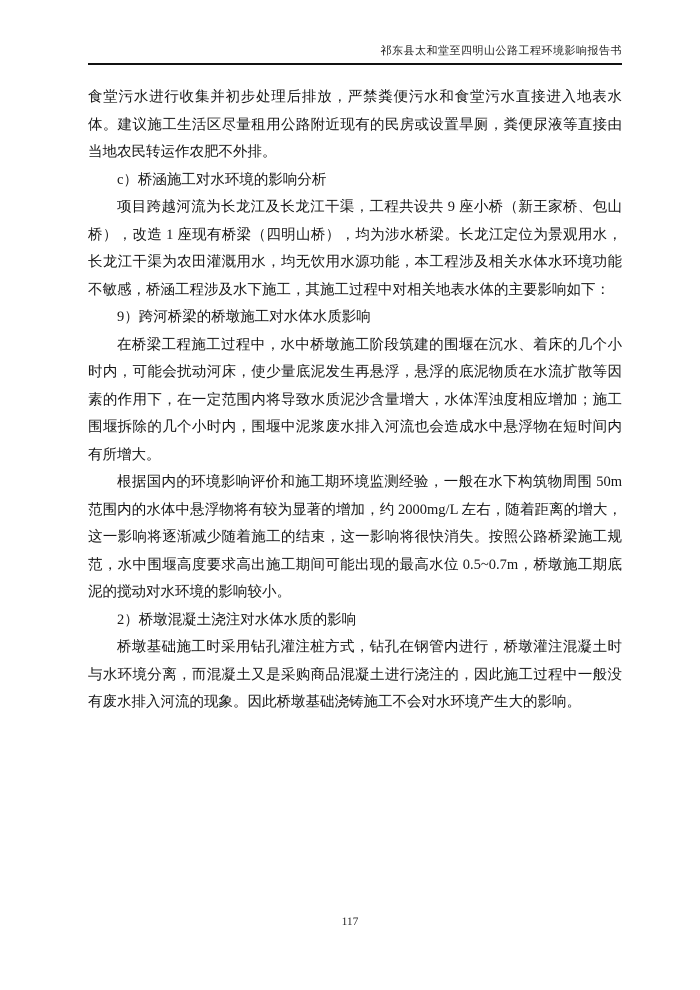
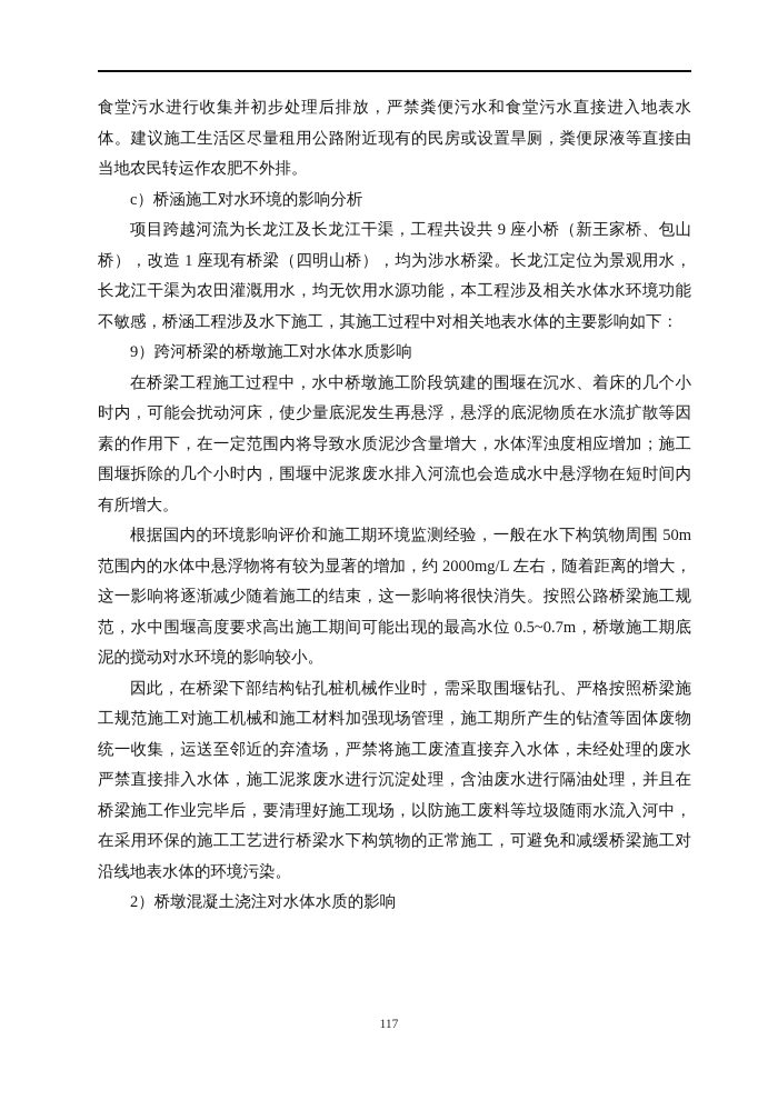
- 祁东县太和堂至四明山公路工程环境影响报告书
  食堂污水进行收集并初步处理后排放，严禁粪便污水和食堂污水直接进入地表水体。建议施工生活区尽量租用公路附近现有的民房或设置旱厕，粪便尿液等直接由当地农民转运作农肥不外排。
  c）桥涵施工对水环境的影响分析
  项目跨越河流为长龙江及长龙江干渠，工程共设共 9 座小桥（新王家桥、包山桥），改造 1 座现有桥梁（四明山桥），均为涉水桥梁。长龙江定位为景观用水，长龙江干渠为农田灌溉用水，均无饮用水源功能，本工程涉及相关水体水环境功能不敏感，桥涵工程涉及水下施工，其施工过程中对相关地表水体的主要影响如下：
  9）跨河桥梁的桥墩施工对水体水质影响
  在桥梁工程施工过程中，水中桥墩施工阶段筑建的围堰在沉水、着床的几个小时内，可能会扰动河床，使少量底泥发生再悬浮，悬浮的底泥物质在水流扩散等因素的作用下，在一定范围内将导致水质泥沙含量增大，水体浑浊度相应增加；施工围堰拆除的几个小时内，围堰中泥浆废水排入河流也会造成水中悬浮物在短时间内有所增大。
  根据国内的环境影响评价和施工期环境监测经验，一般在水下构筑物周围 50m 范围内的水体中悬浮物将有较为显著的增加，约 2000mg/L 左右，随着距离的增大，这一影响将逐渐减少随着施工的结束，这一影响将很快消失。按照公路桥梁施工规范，水中围堰高度要求高出施工期间可能出现的最高水位 0.5~0.7m，桥墩施工期底泥的搅动对水环境的影响较小。
+ 因此，在桥梁下部结构钻孔桩机械作业时，需采取围堰钻孔、严格按照桥梁施工规范施工对施工机械和施工材料加强现场管理，施工期所产生的钻渣等固体废物统一收集，运送至邻近的弃渣场，严禁将施工废渣直接弃入水体，未经处理的废水严禁直接排入水体，施工泥浆废水进行沉淀处理，含油废水进行隔油处理，并且在桥梁施工作业完毕后，要清理好施工现场，以防施工废料等垃圾随雨水流入河中，在采用环保的施工工艺进行桥梁水下构筑物的正常施工，可避免和减缓桥梁施工对沿线地表水体的环境污染。
  2）桥墩混凝土浇注对水体水质的影响
- 桥墩基础施工时采用钻孔灌注桩方式，钻孔在钢管内进行，桥墩灌注混凝土时与水环境分离，而混凝土又是采购商品混凝土进行浇注的，因此施工过程中一般没有废水排入河流的现象。因此桥墩基础浇铸施工不会对水环境产生大的影响。
  117
